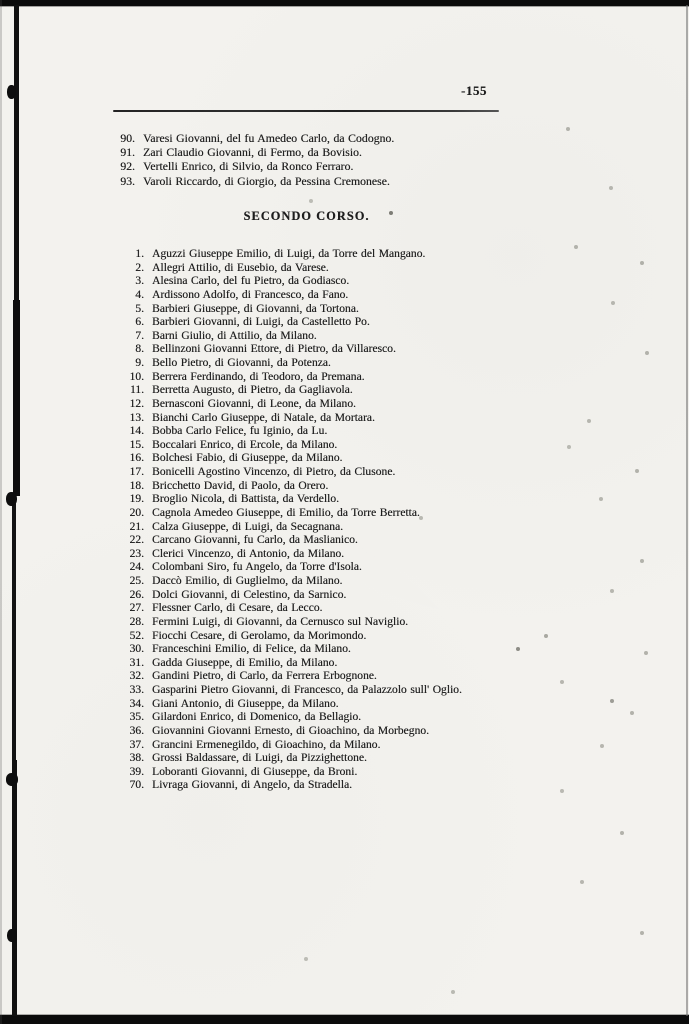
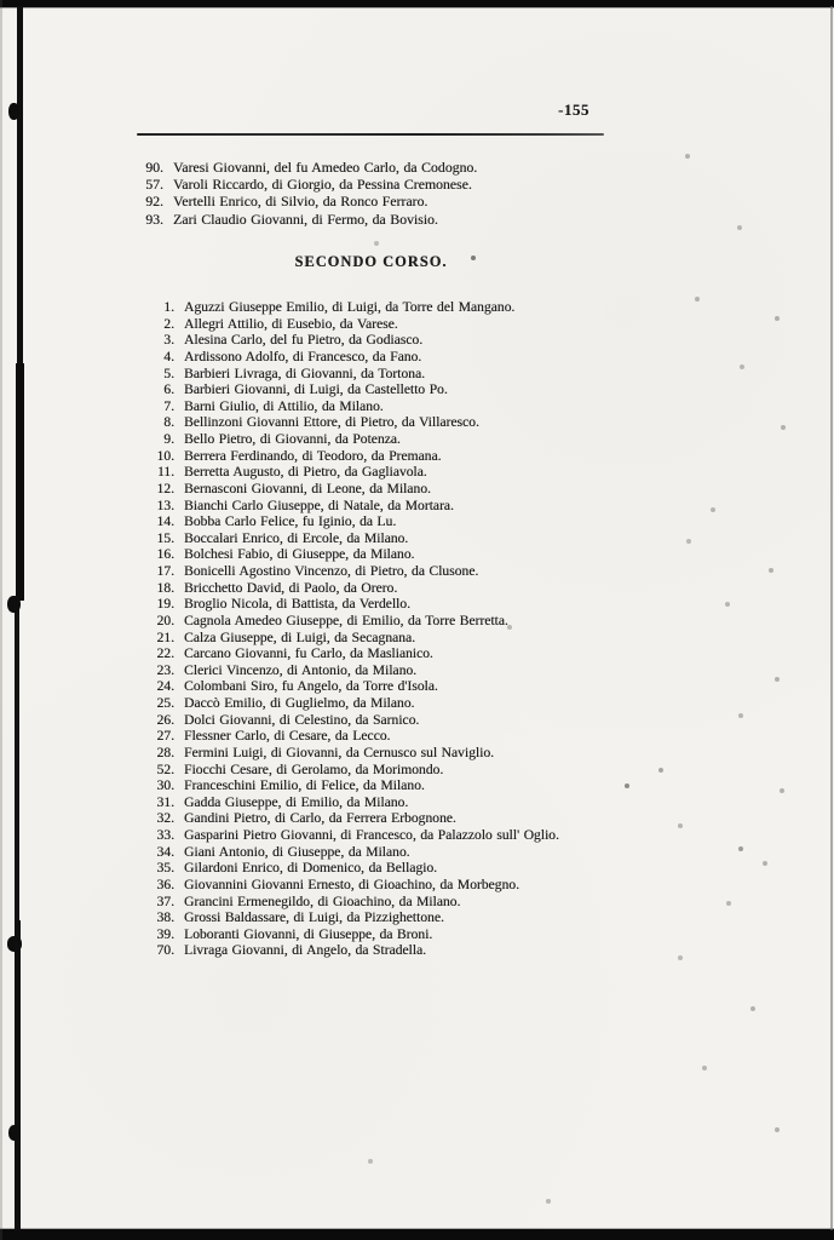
  -155
  90.
  Varesi Giovanni, del fu Amedeo Carlo, da Codogno.
- 91.
+ 57.
- Zari Claudio Giovanni, di Fermo, da Bovisio.
+ Varoli Riccardo, di Giorgio, da Pessina Cremonese.
  92.
  Vertelli Enrico, di Silvio, da Ronco Ferraro.
  93.
- Varoli Riccardo, di Giorgio, da Pessina Cremonese.
+ Zari Claudio Giovanni, di Fermo, da Bovisio.
  SECONDO CORSO.
  1.
  Aguzzi Giuseppe Emilio, di Luigi, da Torre del Mangano.
  2.
  Allegri Attilio, di Eusebio, da Varese.
  3.
  Alesina Carlo, del fu Pietro, da Godiasco.
  4.
  Ardissono Adolfo, di Francesco, da Fano.
  5.
- Barbieri Giuseppe, di Giovanni, da Tortona.
+ Barbieri Livraga, di Giovanni, da Tortona.
  6.
  Barbieri Giovanni, di Luigi, da Castelletto Po.
  7.
  Barni Giulio, di Attilio, da Milano.
  8.
  Bellinzoni Giovanni Ettore, di Pietro, da Villaresco.
  9.
  Bello Pietro, di Giovanni, da Potenza.
  10.
  Berrera Ferdinando, di Teodoro, da Premana.
  11.
  Berretta Augusto, di Pietro, da Gagliavola.
  12.
  Bernasconi Giovanni, di Leone, da Milano.
  13.
  Bianchi Carlo Giuseppe, di Natale, da Mortara.
  14.
  Bobba Carlo Felice, fu Iginio, da Lu.
  15.
  Boccalari Enrico, di Ercole, da Milano.
  16.
  Bolchesi Fabio, di Giuseppe, da Milano.
  17.
  Bonicelli Agostino Vincenzo, di Pietro, da Clusone.
  18.
  Bricchetto David, di Paolo, da Orero.
  19.
  Broglio Nicola, di Battista, da Verdello.
  20.
  Cagnola Amedeo Giuseppe, di Emilio, da Torre Berretta.
  21.
  Calza Giuseppe, di Luigi, da Secagnana.
  22.
  Carcano Giovanni, fu Carlo, da Maslianico.
  23.
  Clerici Vincenzo, di Antonio, da Milano.
  24.
  Colombani Siro, fu Angelo, da Torre d'Isola.
  25.
  Daccò Emilio, di Guglielmo, da Milano.
  26.
  Dolci Giovanni, di Celestino, da Sarnico.
  27.
  Flessner Carlo, di Cesare, da Lecco.
  28.
  Fermini Luigi, di Giovanni, da Cernusco sul Naviglio.
  52.
  Fiocchi Cesare, di Gerolamo, da Morimondo.
  30.
  Franceschini Emilio, di Felice, da Milano.
  31.
  Gadda Giuseppe, di Emilio, da Milano.
  32.
  Gandini Pietro, di Carlo, da Ferrera Erbognone.
  33.
  Gasparini Pietro Giovanni, di Francesco, da Palazzolo sull' Oglio.
  34.
  Giani Antonio, di Giuseppe, da Milano.
  35.
  Gilardoni Enrico, di Domenico, da Bellagio.
  36.
  Giovannini Giovanni Ernesto, di Gioachino, da Morbegno.
  37.
  Grancini Ermenegildo, di Gioachino, da Milano.
  38.
  Grossi Baldassare, di Luigi, da Pizzighettone.
  39.
  Loboranti Giovanni, di Giuseppe, da Broni.
  70.
  Livraga Giovanni, di Angelo, da Stradella.
